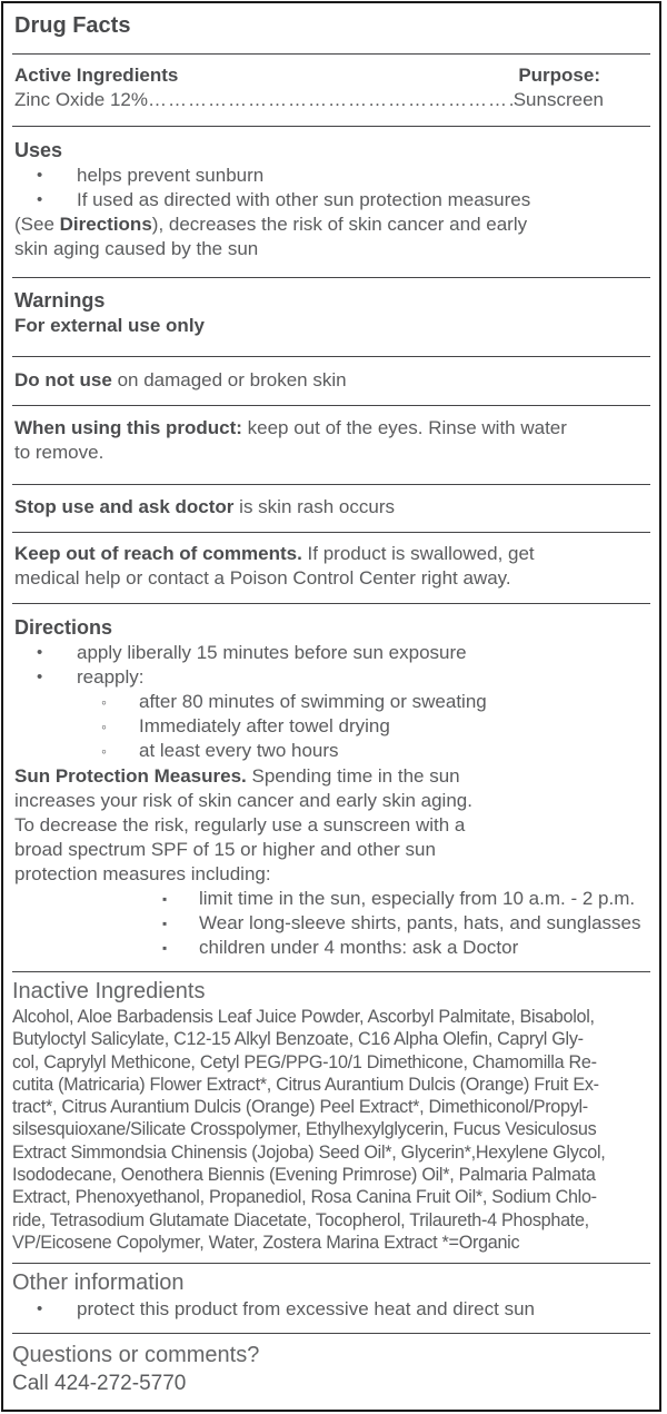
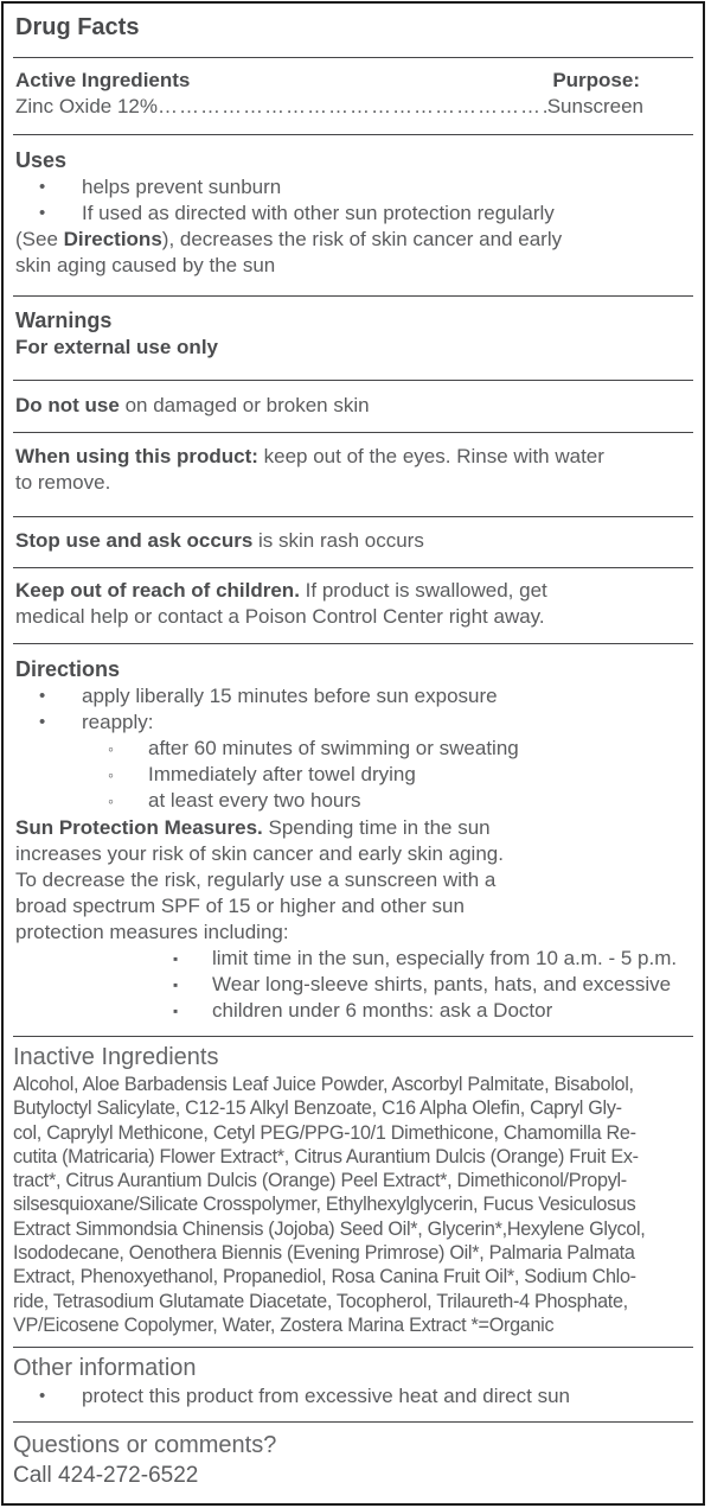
  Drug Facts
  Active Ingredients
  Purpose:
  Zinc Oxide 12%
  Sunscreen
  Uses
  •
  helps prevent sunburn
  •
- If used as directed with other sun protection measures
+ If used as directed with other sun protection regularly
  (See Directions), decreases the risk of skin cancer and early
  skin aging caused by the sun
  Warnings
  For external use only
  Do not use on damaged or broken skin
  When using this product: keep out of the eyes. Rinse with water
  to remove.
- Stop use and ask doctor is skin rash occurs
+ Stop use and ask occurs is skin rash occurs
- Keep out of reach of comments. If product is swallowed, get
+ Keep out of reach of children. If product is swallowed, get
  medical help or contact a Poison Control Center right away.
  Directions
  •
  apply liberally 15 minutes before sun exposure
  •
  reapply:
  ◦
- after 80 minutes of swimming or sweating
+ after 60 minutes of swimming or sweating
  ◦
  Immediately after towel drying
  ◦
  at least every two hours
  Sun Protection Measures. Spending time in the sun
  increases your risk of skin cancer and early skin aging.
  To decrease the risk, regularly use a sunscreen with a
  broad spectrum SPF of 15 or higher and other sun
  protection measures including:
  ▪
- limit time in the sun, especially from 10 a.m. - 2 p.m.
+ limit time in the sun, especially from 10 a.m. - 5 p.m.
  ▪
- Wear long-sleeve shirts, pants, hats, and sunglasses
+ Wear long-sleeve shirts, pants, hats, and excessive
  ▪
- children under 4 months: ask a Doctor
+ children under 6 months: ask a Doctor
  Inactive Ingredients
  Alcohol, Aloe Barbadensis Leaf Juice Powder, Ascorbyl Palmitate, Bisabolol,
  Butyloctyl Salicylate, C12-15 Alkyl Benzoate, C16 Alpha Olefin, Capryl Gly-
  col, Caprylyl Methicone, Cetyl PEG/PPG-10/1 Dimethicone, Chamomilla Re-
  cutita (Matricaria) Flower Extract*, Citrus Aurantium Dulcis (Orange) Fruit Ex-
  tract*, Citrus Aurantium Dulcis (Orange) Peel Extract*, Dimethiconol/Propyl-
  silsesquioxane/Silicate Crosspolymer, Ethylhexylglycerin, Fucus Vesiculosus
  Extract Simmondsia Chinensis (Jojoba) Seed Oil*, Glycerin*,Hexylene Glycol,
  Isododecane, Oenothera Biennis (Evening Primrose) Oil*, Palmaria Palmata
  Extract, Phenoxyethanol, Propanediol, Rosa Canina Fruit Oil*, Sodium Chlo-
  ride, Tetrasodium Glutamate Diacetate, Tocopherol, Trilaureth-4 Phosphate,
  VP/Eicosene Copolymer, Water, Zostera Marina Extract *=Organic
  Other information
  •
  protect this product from excessive heat and direct sun
  Questions or comments?
- Call 424-272-5770
+ Call 424-272-6522
